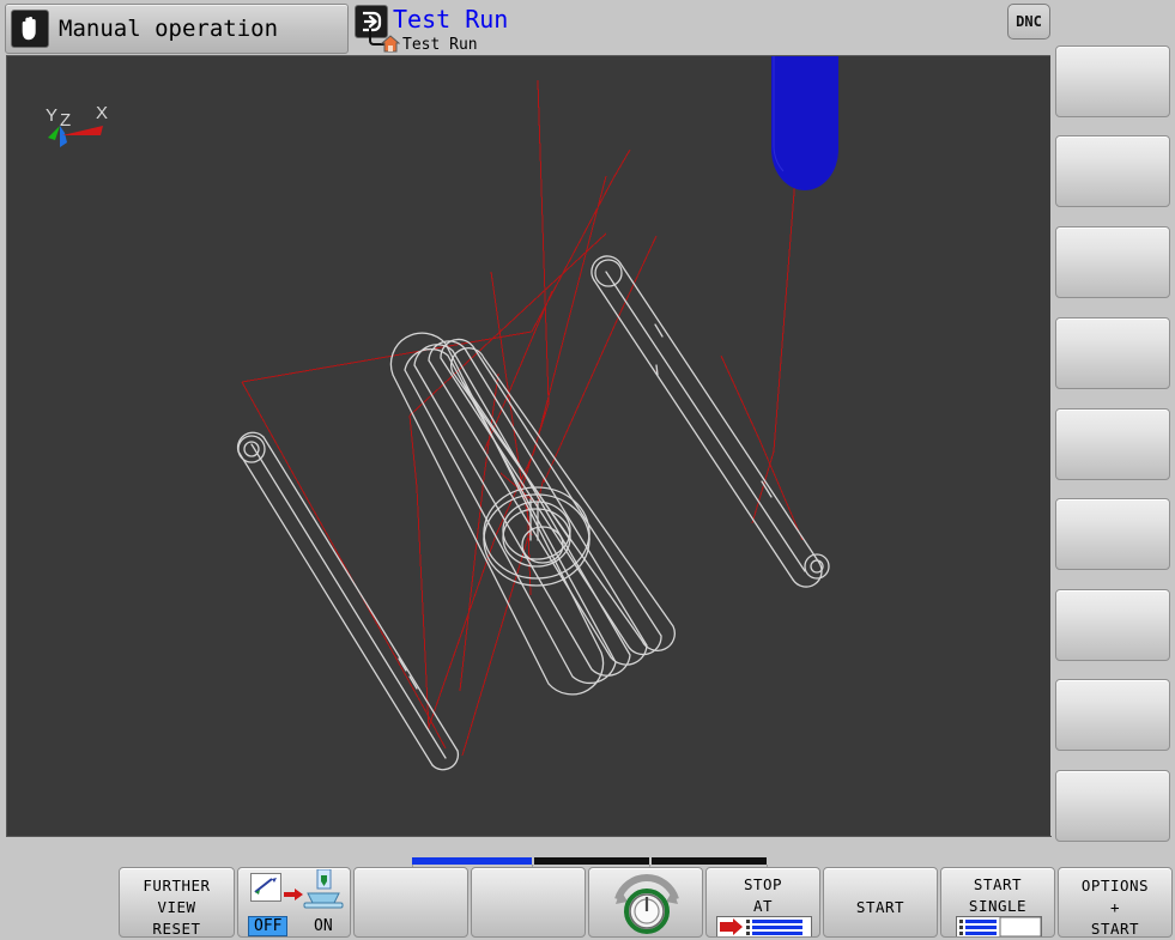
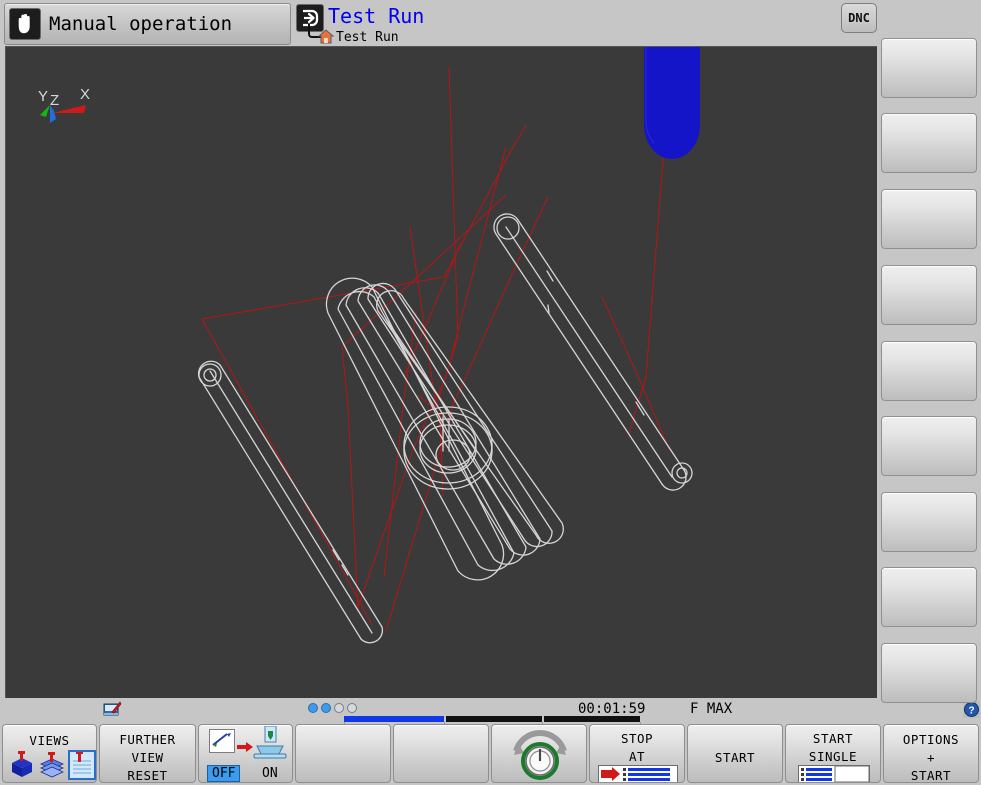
  Manual operation
  Test Run
  Test Run
  DNC
  Y
  Z
  X
+ 00:01:59
+ F MAX
+ ?
+ VIEWS
  FURTHER
  VIEW
  RESET
  OFF
  ON
  STOP
  AT
  START
  START
  SINGLE
  OPTIONS
  +
  START
